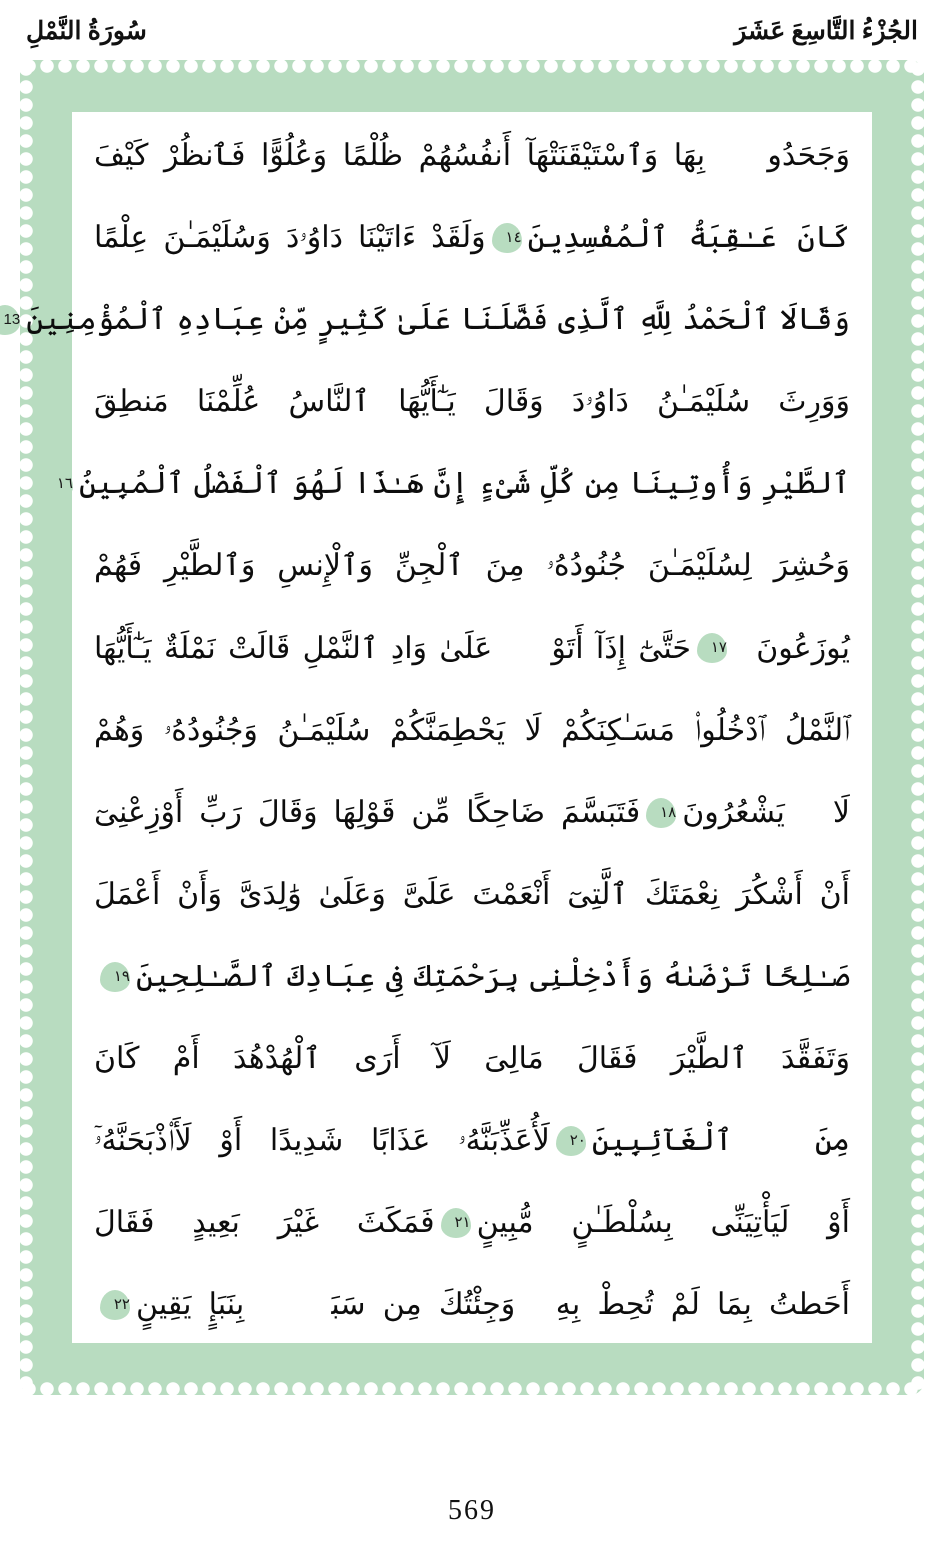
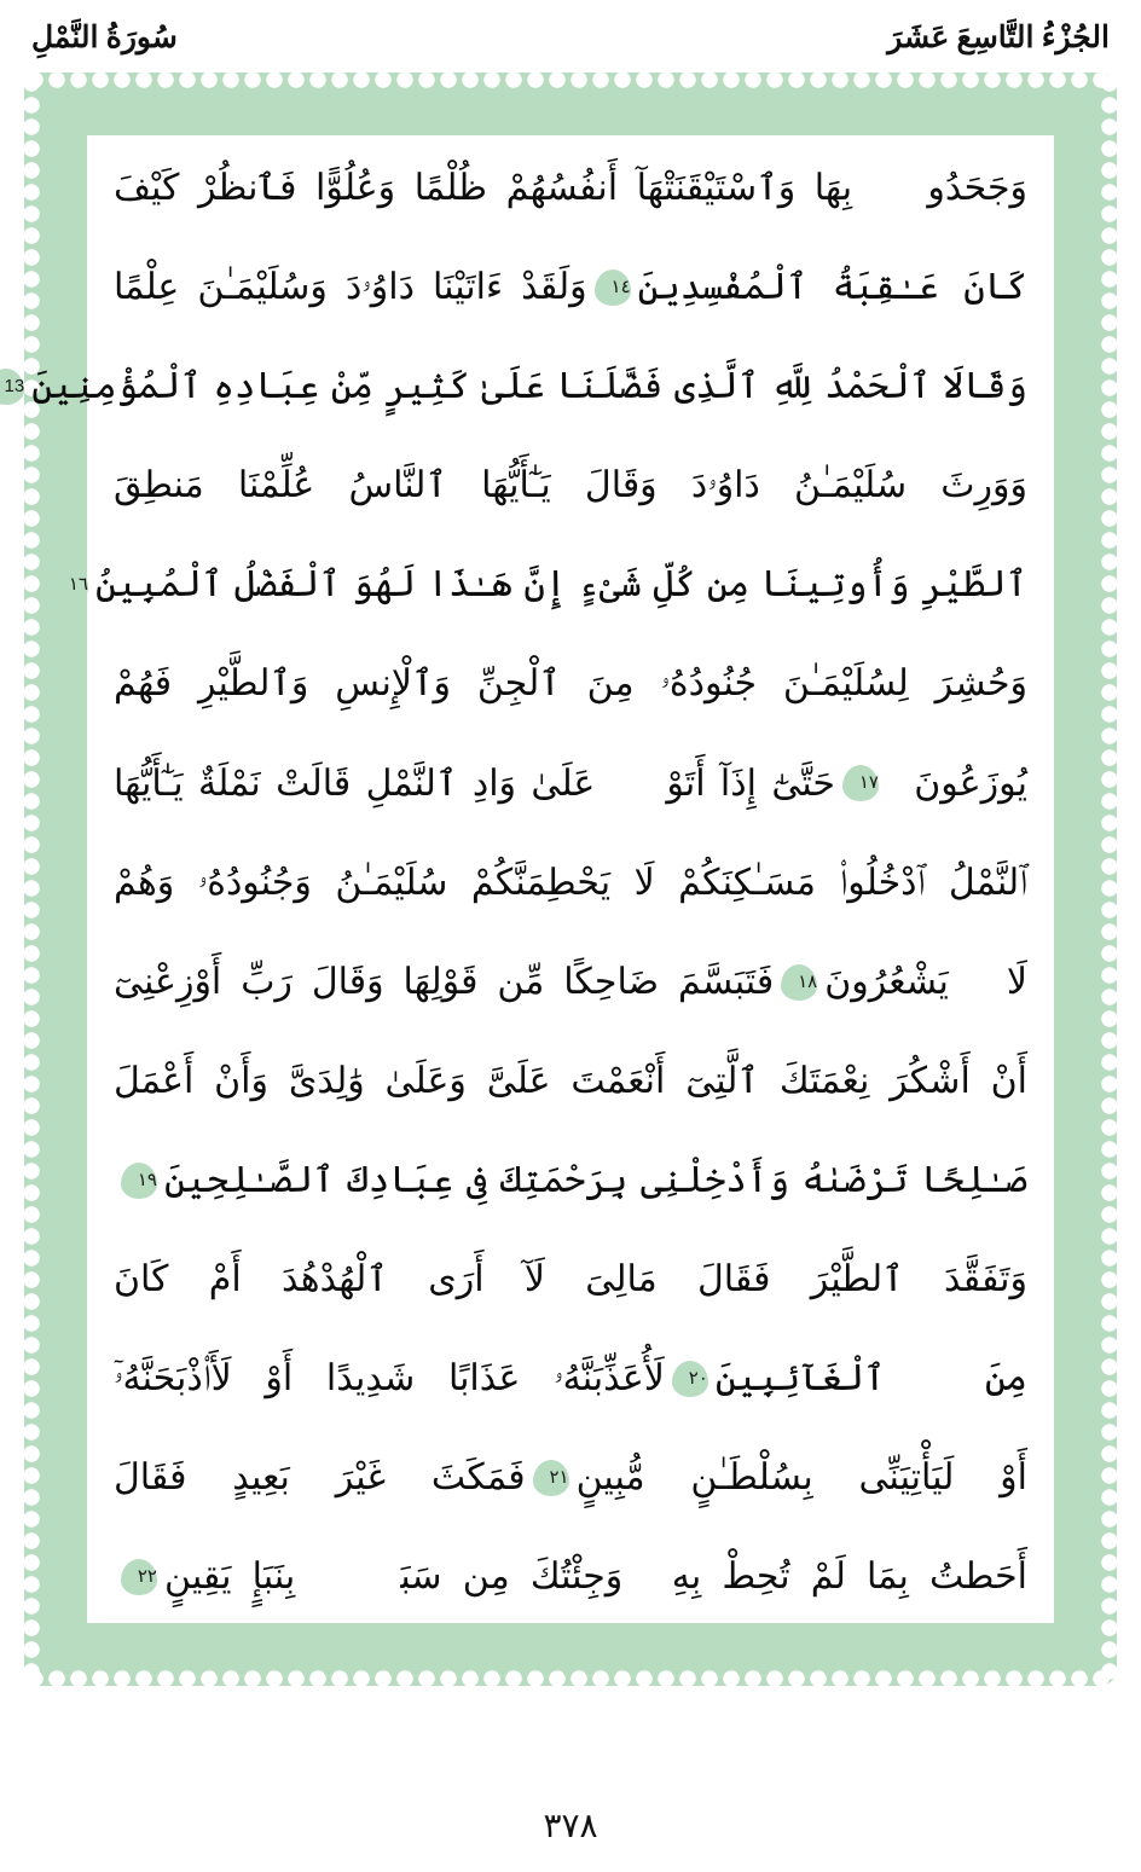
  الجُزْءُ التَّاسِعَ عَشَرَ
  سُورَةُ النَّمْلِ
  وَجَحَدُوا۟ بِهَا وَٱسْتَيْقَنَتْهَآ أَنفُسُهُمْ ظُلْمًا وَعُلُوًّا فَٱنظُرْ كَيْفَ
  كَانَ عَـٰقِبَةُ ٱلْمُفْسِدِينَ
  ١٤
  وَلَقَدْ ءَاتَيْنَا دَاوُۥدَ وَسُلَيْمَـٰنَ عِلْمًا
  وَقَالَ ٱلْحَمْدُ لِلَّهِ ٱلَّذِى فَضَّلَنَا عَلَىٰ كَثِيرٍ مِّنْ عِبَادِهِ ٱلْمُؤْمِنِينَ
  13
  وَوَرِثَ سُلَيْمَـٰنُ دَاوُۥدَ وَقَالَ يَـٰٓأَيُّهَا ٱلنَّاسُ عُلِّمْنَا مَنطِقَ
  ٱلطَّيْرِ وَأُوتِينَا مِن كُلِّ شَىْءٍ إِنَّ هَـٰذَا لَهُوَ ٱلْفَضْلُ ٱلْمُبِينُ
  ١٦
  وَحُشِرَ لِسُلَيْمَـٰنَ جُنُودُهُۥ مِنَ ٱلْجِنِّ وَٱلْإِنسِ وَٱلطَّيْرِ فَهُمْ
  يُوزَعُونَ
  ١٧
  حَتَّىٰٓ إِذَآ أَتَوْا۟ عَلَىٰ وَادِ ٱلنَّمْلِ قَالَتْ نَمْلَةٌ يَـٰٓأَيُّهَا
  ٱلنَّمْلُ ٱدْخُلُوا۟ مَسَـٰكِنَكُمْ لَا يَحْطِمَنَّكُمْ سُلَيْمَـٰنُ وَجُنُودُهُۥ وَهُمْ
  لَا يَشْعُرُونَ
  ١٨
  فَتَبَسَّمَ ضَاحِكًا مِّن قَوْلِهَا وَقَالَ رَبِّ أَوْزِعْنِىٓ
  أَنْ أَشْكُرَ نِعْمَتَكَ ٱلَّتِىٓ أَنْعَمْتَ عَلَىَّ وَعَلَىٰ وَٰلِدَىَّ وَأَنْ أَعْمَلَ
  صَـٰلِحًا تَرْضَىٰهُ وَأَدْخِلْنِى بِرَحْمَتِكَ فِ عِبَادِكَ ٱلصَّـٰلِحِينَ
  ١٩
  وَتَفَقَّدَ ٱلطَّيْرَ فَقَالَ مَالِىَ لَآ أَرَى ٱلْهُدْهُدَ أَمْ كَانَ
  مِنَ ٱلْغَآئِبِينَ
  ٢٠
  لَأُعَذِّبَنَّهُۥ عَذَابًا شَدِيدًا أَوْ لَأَا۟ذْبَحَنَّهُۥٓ
  أَوْ لَيَأْتِيَنِّى بِسُلْطَـٰنٍ مُّبِينٍ
  ٢١
  فَمَكَثَ غَيْرَ بَعِيدٍ فَقَالَ
  أَحَطتُ بِمَا لَمْ تُحِطْ بِهِ وَجِئْتُكَ مِن سَبَإٍۭ بِنَبَإٍ يَقِينٍ
  ٢٢
- 569
+ ٣٧٨
